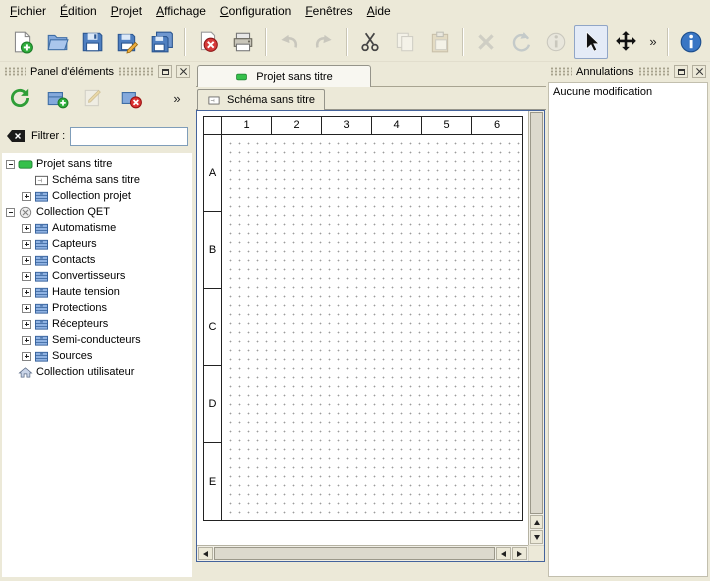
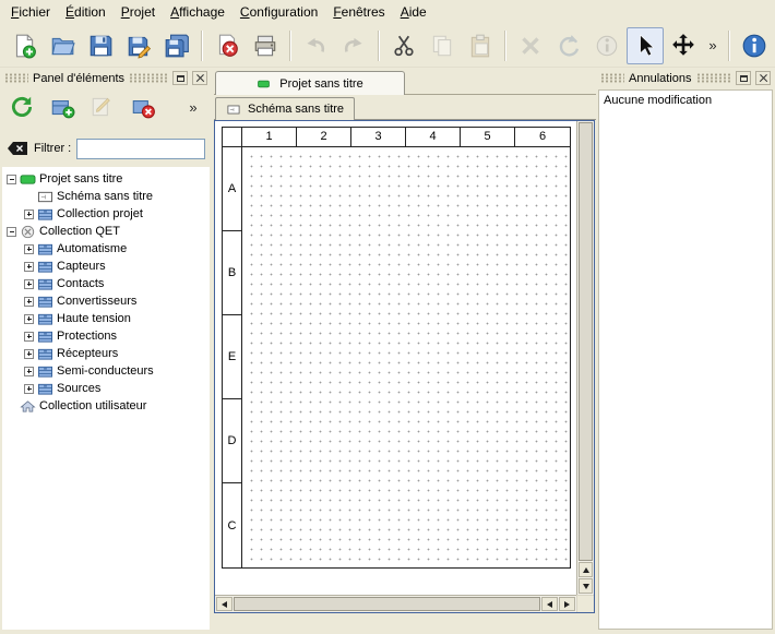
  Fichier
  Édition
  Projet
  Affichage
  Configuration
  Fenêtres
  Aide
  »
  Panel d'éléments
  »
  Filtrer :
  Projet sans titre
  Schéma sans titre
  Collection projet
  Collection QET
  Automatisme
  Capteurs
  Contacts
  Convertisseurs
  Haute tension
  Protections
  Récepteurs
  Semi-conducteurs
  Sources
  Collection utilisateur
  Projet sans titre
  Schéma sans titre
  1
  2
  3
  4
  5
  6
  A
  B
- C
+ E
  D
- E
+ C
  Annulations
  Aucune modification
